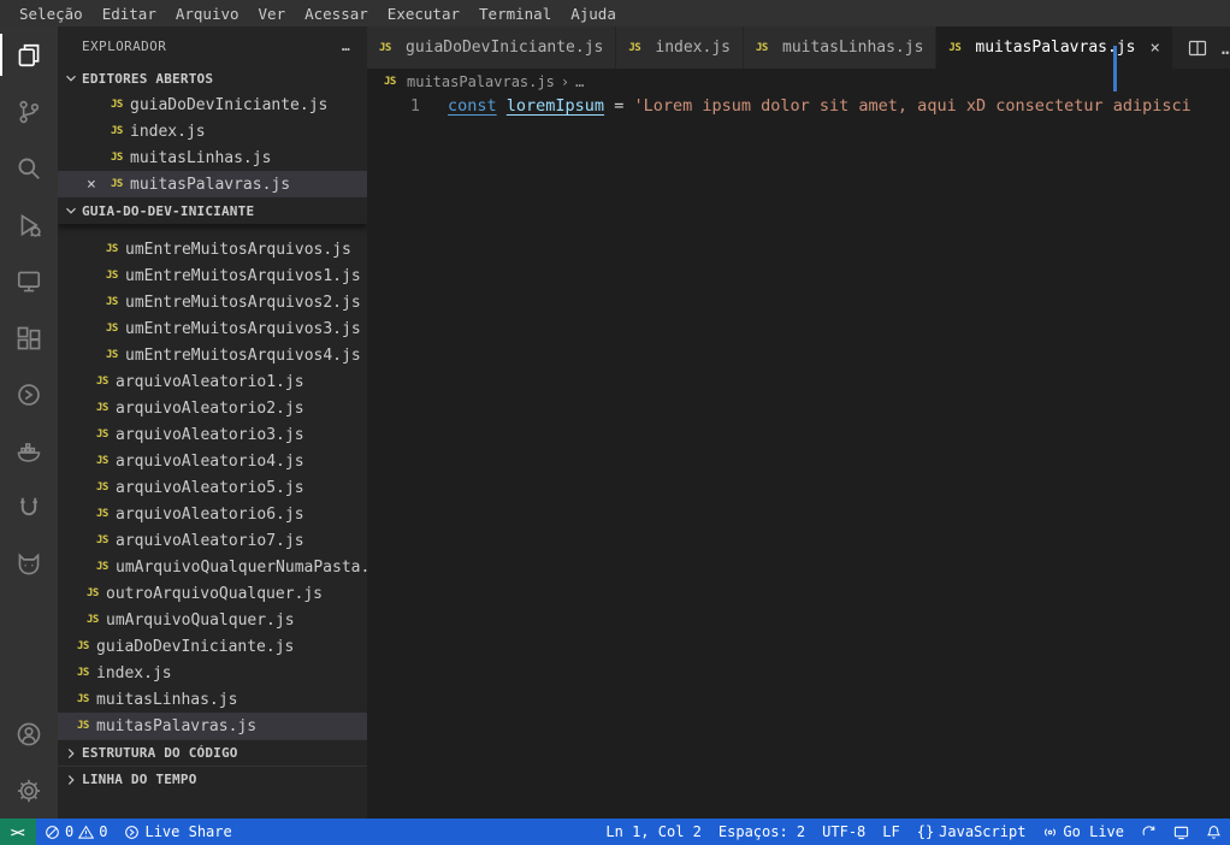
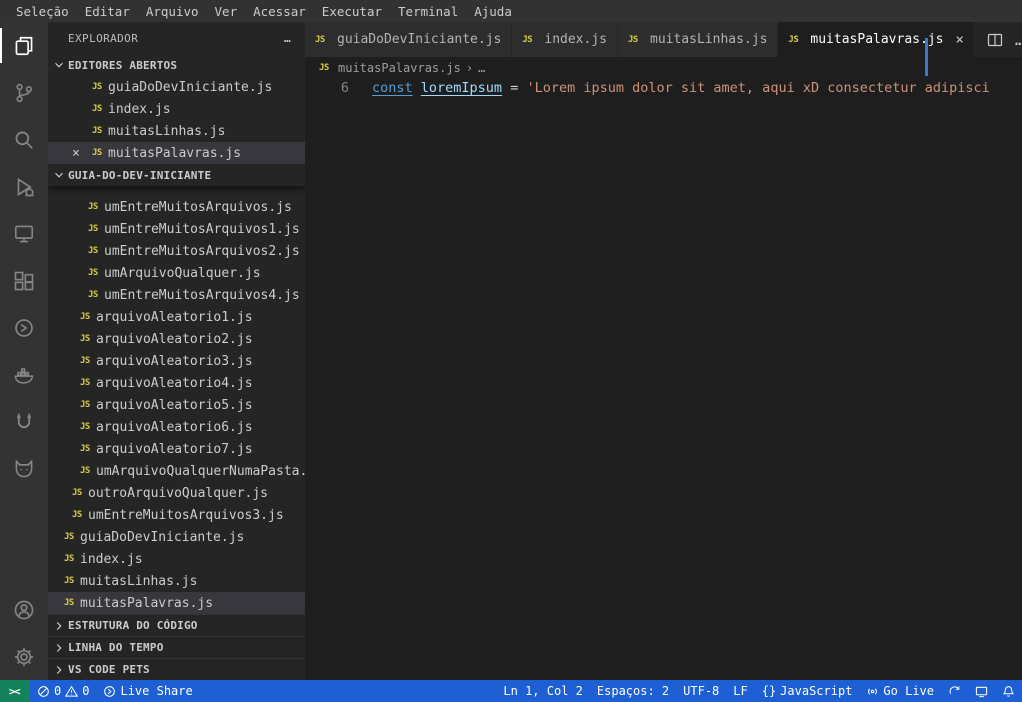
  Seleção
  Editar
  Arquivo
  Ver
  Acessar
  Executar
  Terminal
  Ajuda
  EXPLORADOR
  …
  EDITORES ABERTOS
  JS
  guiaDoDevIniciante.js
  JS
  index.js
  JS
  muitasLinhas.js
  ×
  JS
  muitasPalavras.js
  GUIA-DO-DEV-INICIANTE
  JS
  umEntreMuitosArquivos.js
  JS
  umEntreMuitosArquivos1.js
  JS
  umEntreMuitosArquivos2.js
  JS
- umEntreMuitosArquivos3.js
+ umArquivoQualquer.js
  JS
  umEntreMuitosArquivos4.js
  JS
  arquivoAleatorio1.js
  JS
  arquivoAleatorio2.js
  JS
  arquivoAleatorio3.js
  JS
  arquivoAleatorio4.js
  JS
  arquivoAleatorio5.js
  JS
  arquivoAleatorio6.js
  JS
  arquivoAleatorio7.js
  JS
  umArquivoQualquerNumaPasta.
  JS
  outroArquivoQualquer.js
  JS
- umArquivoQualquer.js
+ umEntreMuitosArquivos3.js
  JS
  guiaDoDevIniciante.js
  JS
  index.js
  JS
  muitasLinhas.js
  JS
  muitasPalavras.js
  ESTRUTURA DO CÓDIGO
  LINHA DO TEMPO
+ VS CODE PETS
  JS
  guiaDoDevIniciante.js
  JS
  index.js
  JS
  muitasLinhas.js
  JS
  muitasPalavras.js
  ×
  …
  JS
  muitasPalavras.js
  ›
  …
- 1
+ 6
  const loremIpsum = 'Lorem ipsum dolor sit amet, aqui xD consectetur adipisci
  ><
  0
  0
  Live Share
  Ln 1, Col 2
  Espaços: 2
  UTF-8
  LF
  {}
  JavaScript
  Go Live
